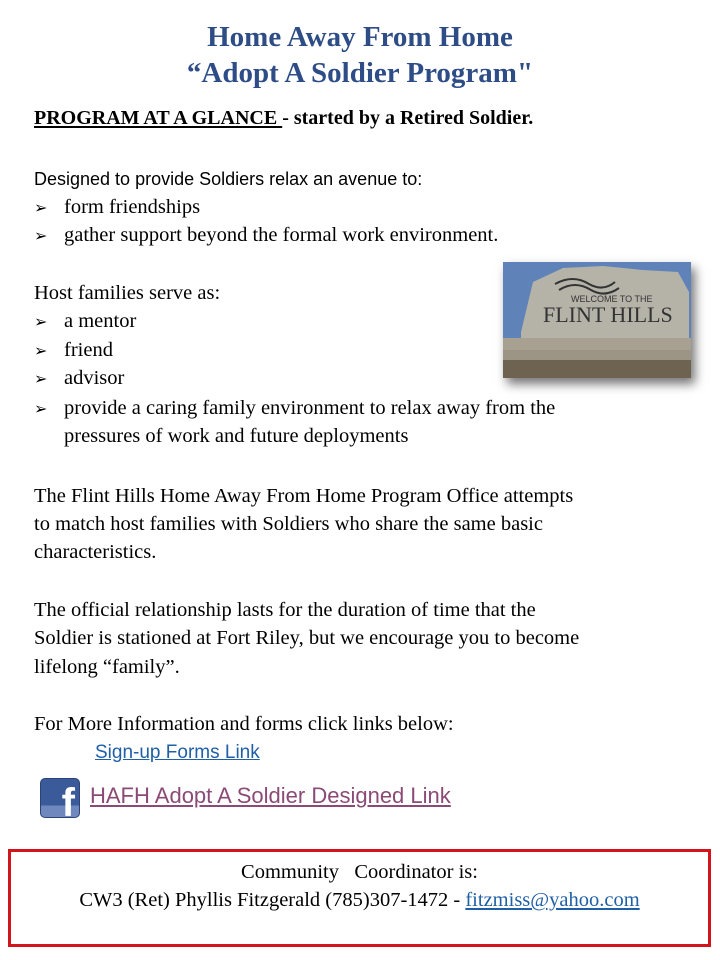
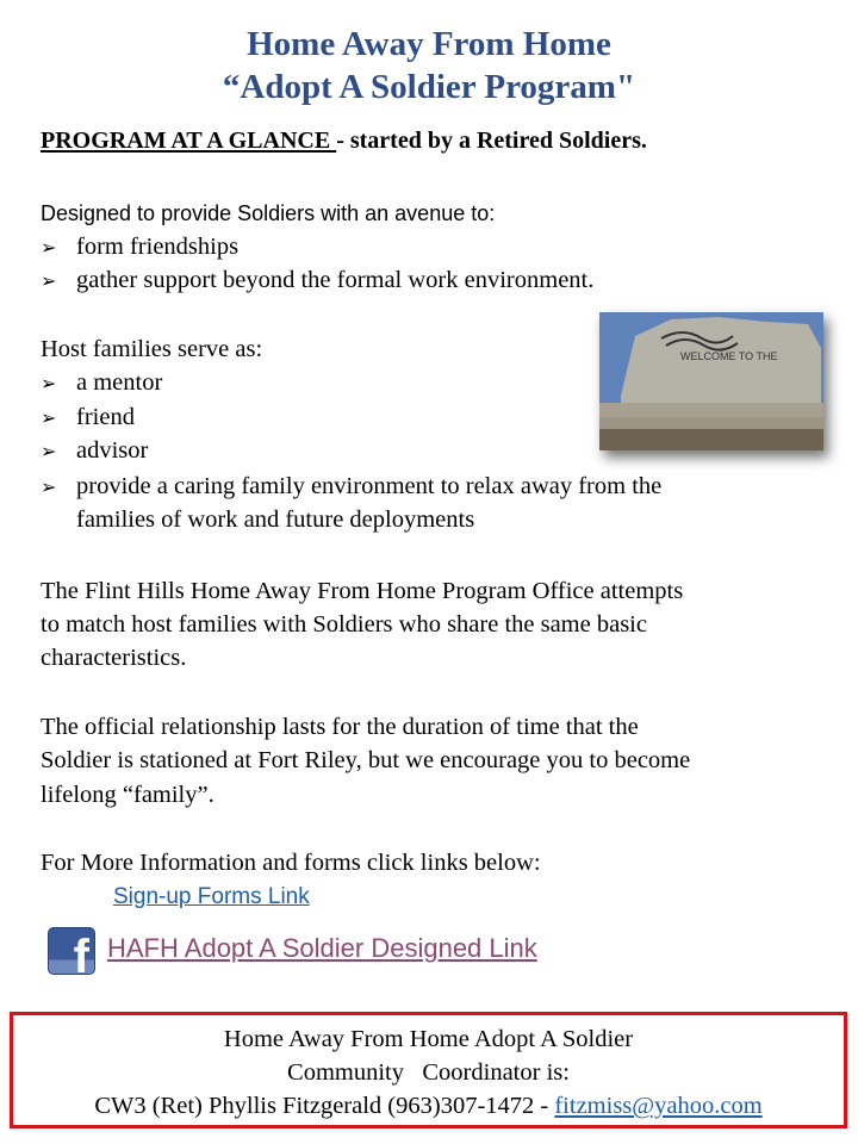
  Home Away From Home
  “Adopt A Soldier Program"
- PROGRAM AT A GLANCE - started by a Retired Soldier.
+ PROGRAM AT A GLANCE - started by a Retired Soldiers.
- Designed to provide Soldiers relax an avenue to:
+ Designed to provide Soldiers with an avenue to:
  ➢ form friendships
  ➢ gather support beyond the formal work environment.
  Host families serve as:
  ➢ a mentor
  ➢ friend
  ➢ advisor
  ➢ provide a caring family environment to relax away from the
- pressures of work and future deployments
+ families of work and future deployments
  WELCOME TO THE
- FLINT HILLS
  The Flint Hills Home Away From Home Program Office attempts
  to match host families with Soldiers who share the same basic
  characteristics.
  The official relationship lasts for the duration of time that the
  Soldier is stationed at Fort Riley, but we encourage you to become
  lifelong “family”.
  For More Information and forms click links below:
  Sign-up Forms Link
  f
  HAFH Adopt A Soldier Designed Link
+ Home Away From Home Adopt A Soldier
  Community Coordinator is:
- CW3 (Ret) Phyllis Fitzgerald (785)307-1472 - fitzmiss@yahoo.com
+ CW3 (Ret) Phyllis Fitzgerald (963)307-1472 - fitzmiss@yahoo.com
